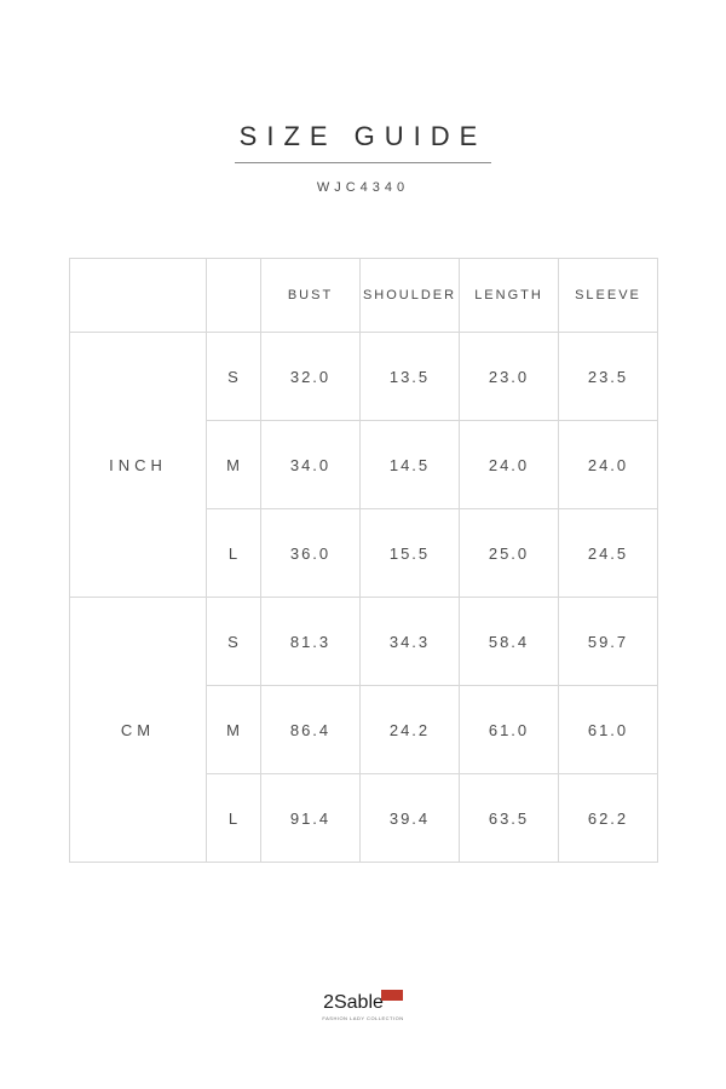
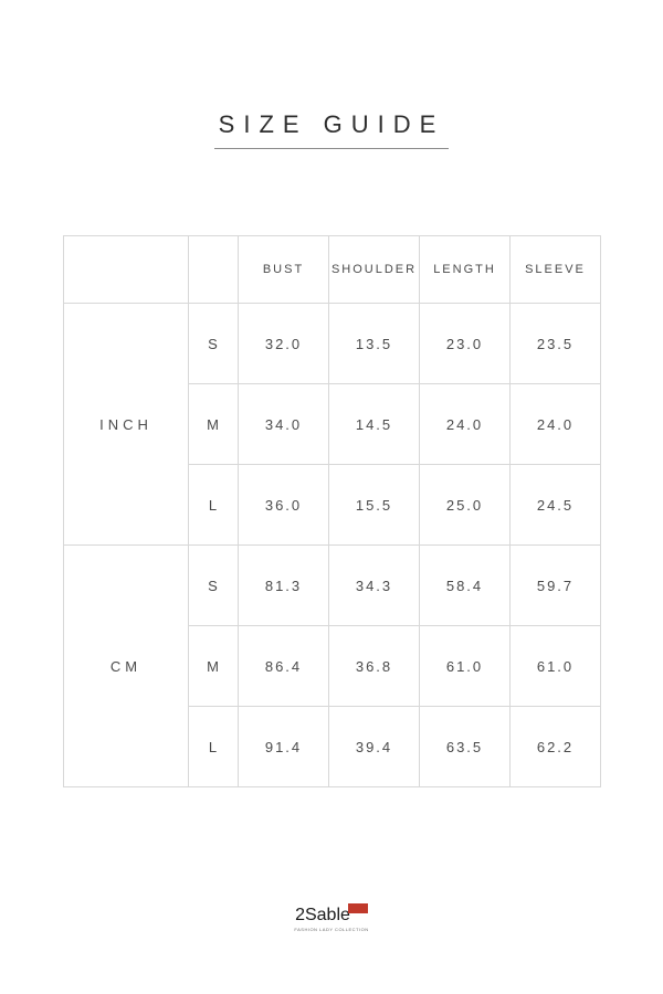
  SIZE GUIDE
- WJC4340
  		BUST	SHOULDER	LENGTH	SLEEVE
  INCH	S	32.0	13.5	23.0	23.5
  M	34.0	14.5	24.0	24.0
  L	36.0	15.5	25.0	24.5
  CM	S	81.3	34.3	58.4	59.7
- M	86.4	24.2	61.0	61.0
+ M	86.4	36.8	61.0	61.0
  L	91.4	39.4	63.5	62.2
  2Sable
